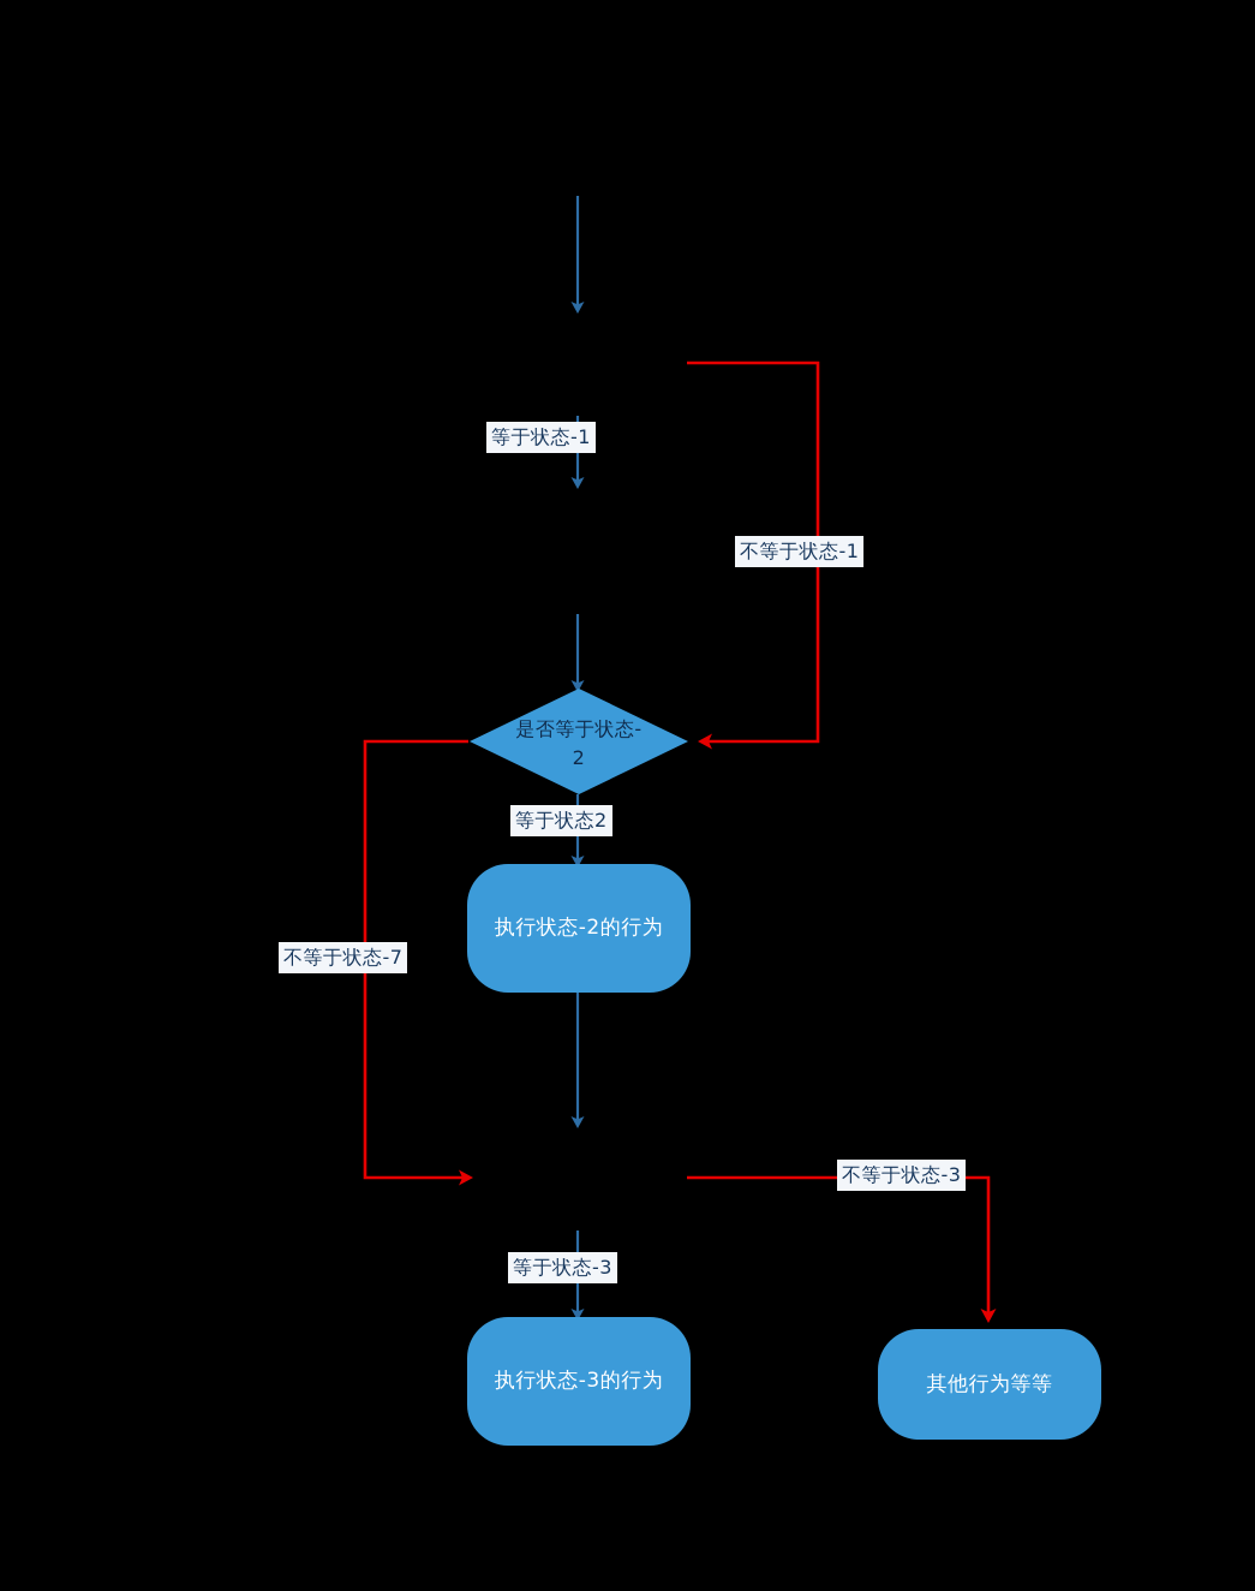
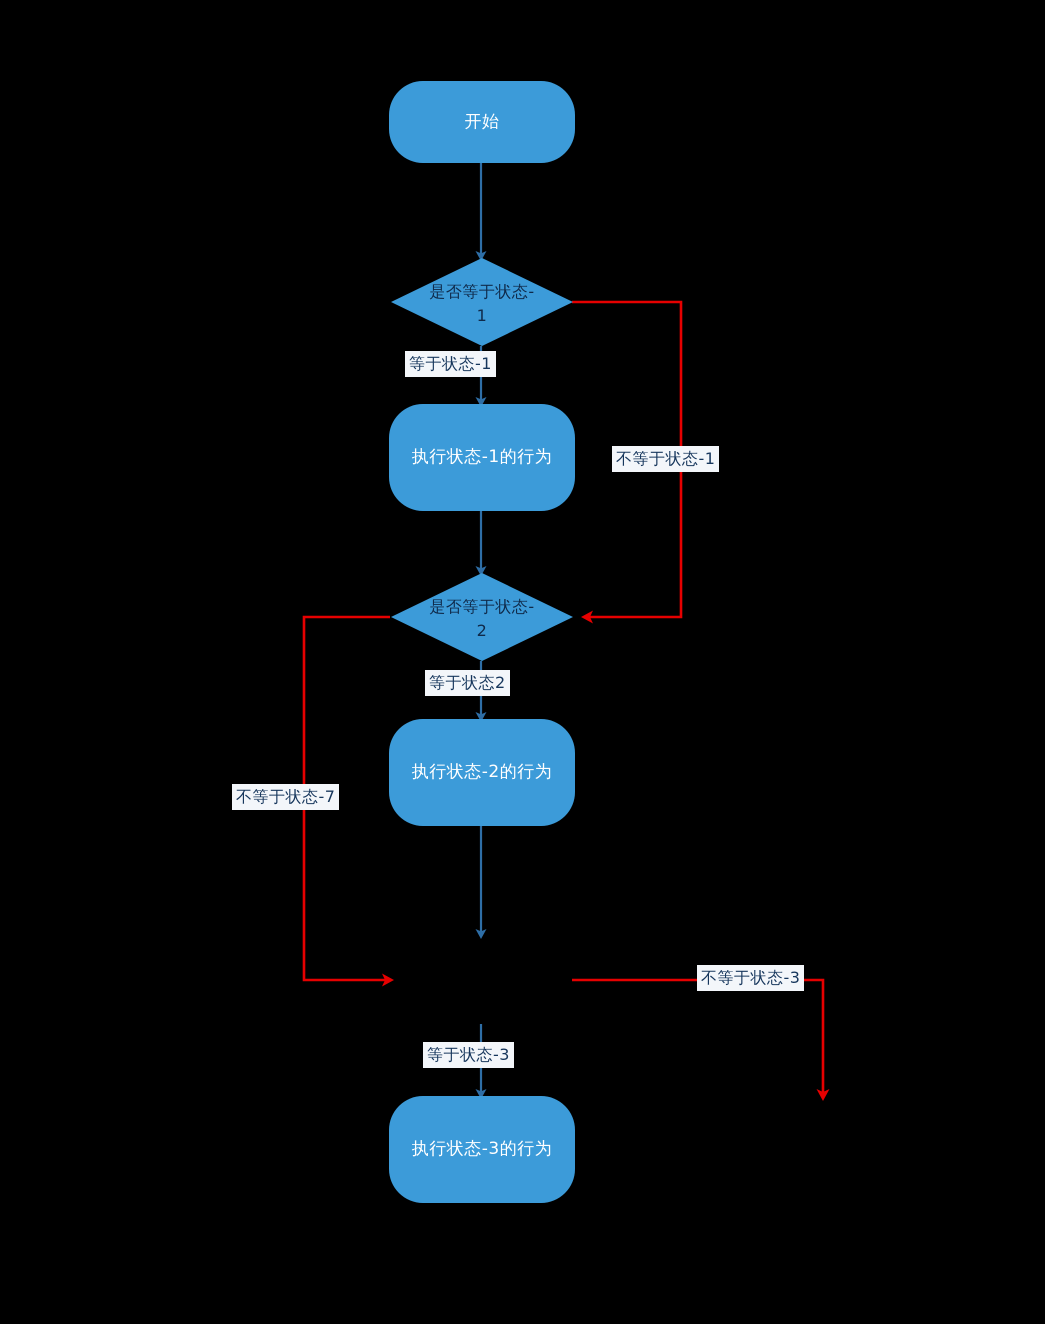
+ 开始
+ 是否等于状态-1
+ 执行状态-1的行为
  是否等于状态-2
  执行状态-2的行为
  执行状态-3的行为
- 其他行为等等
  等于状态-1
  不等于状态-1
  等于状态2
  不等于状态-7
  等于状态-3
  不等于状态-3
